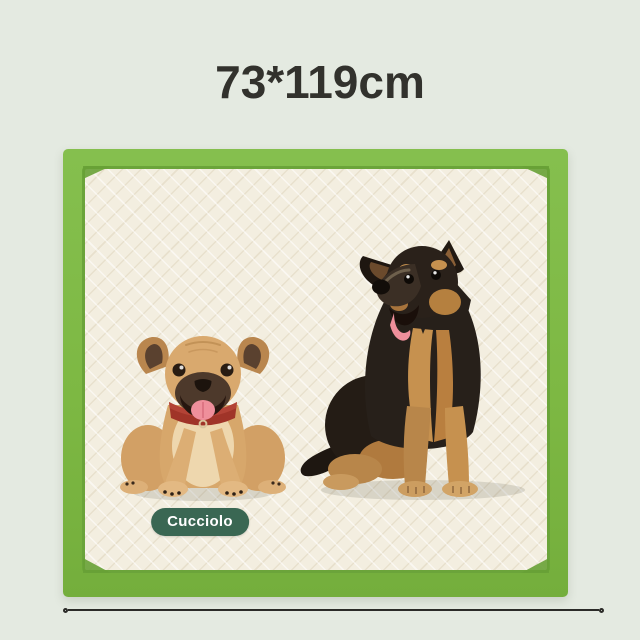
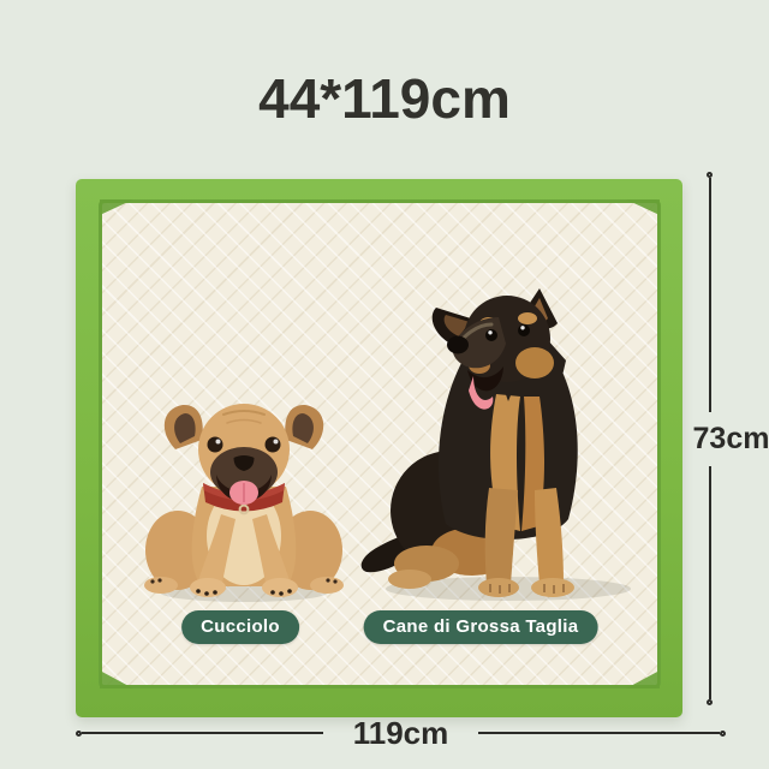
- 73*119cm
+ 44*119cm
  Cucciolo
+ Cane di Grossa Taglia
+ 73cm
+ 119cm
